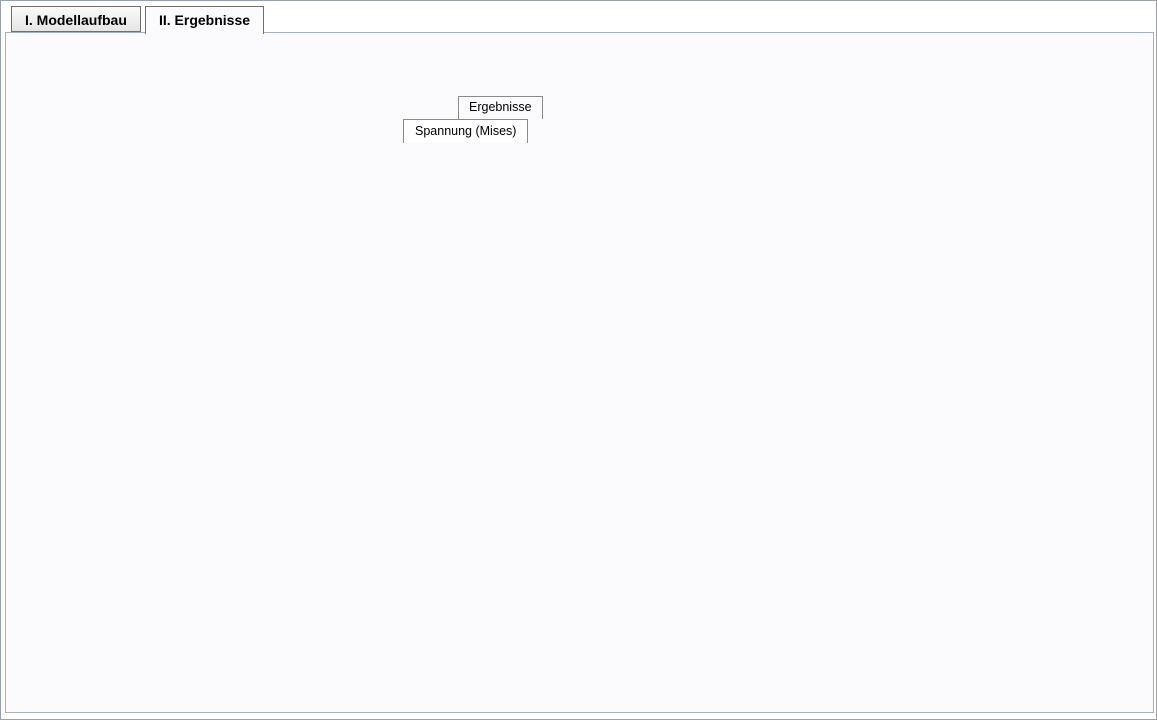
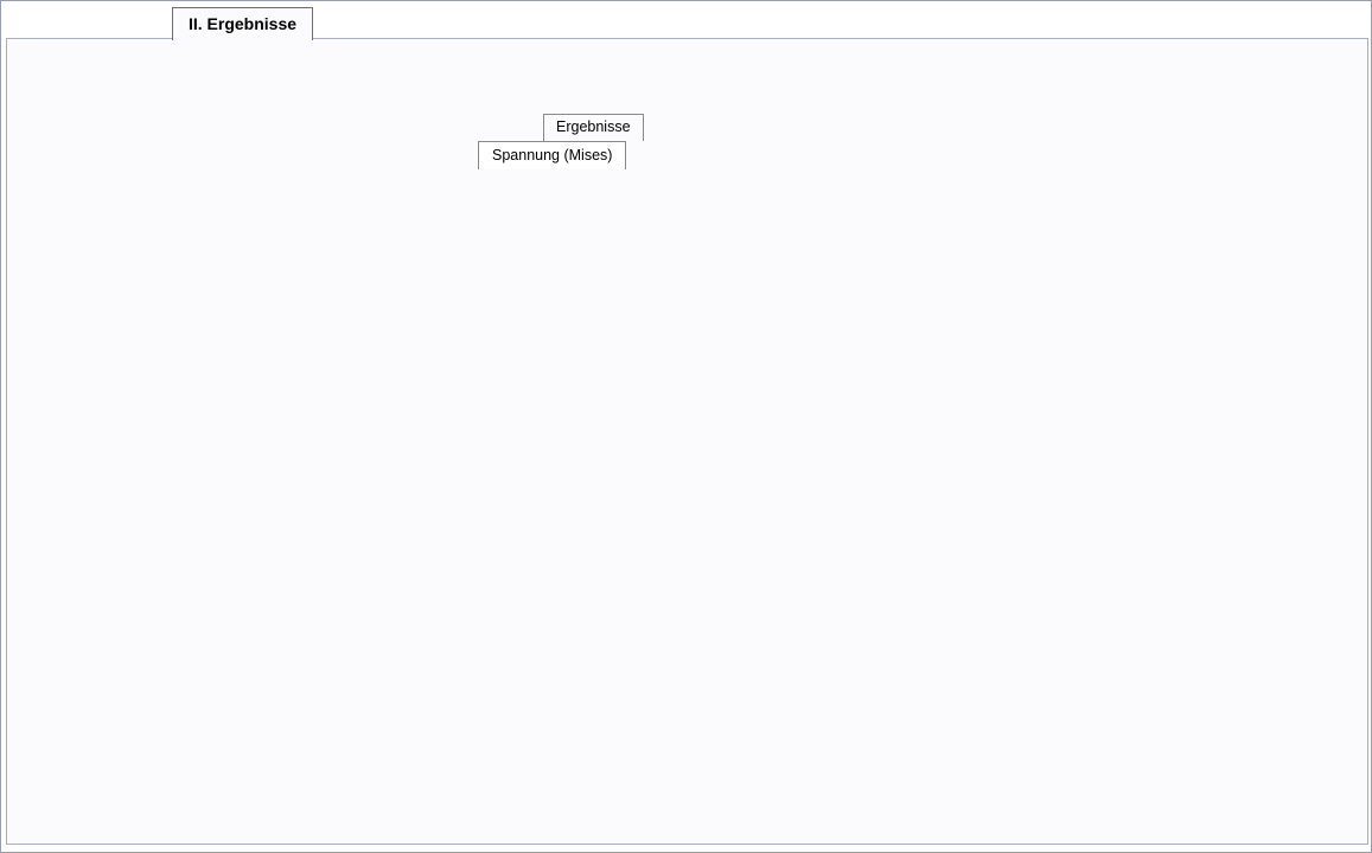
- I. Modellaufbau
  II. Ergebnisse
  Ergebnisse
  Spannung (Mises)
